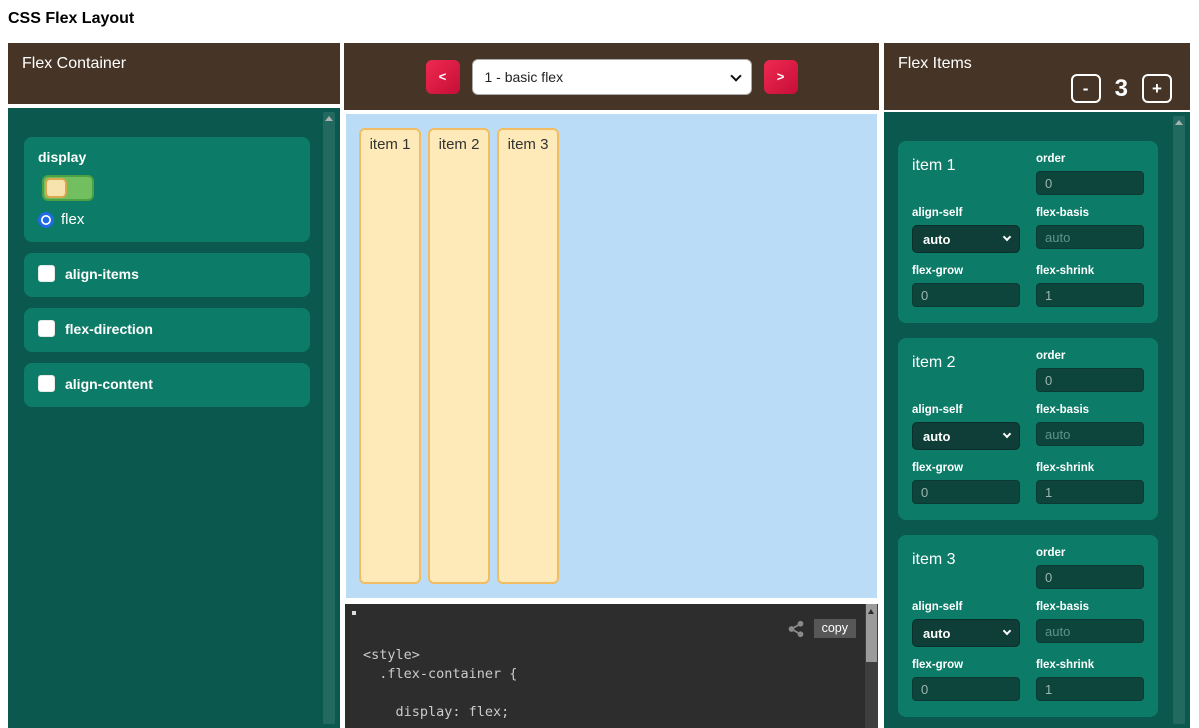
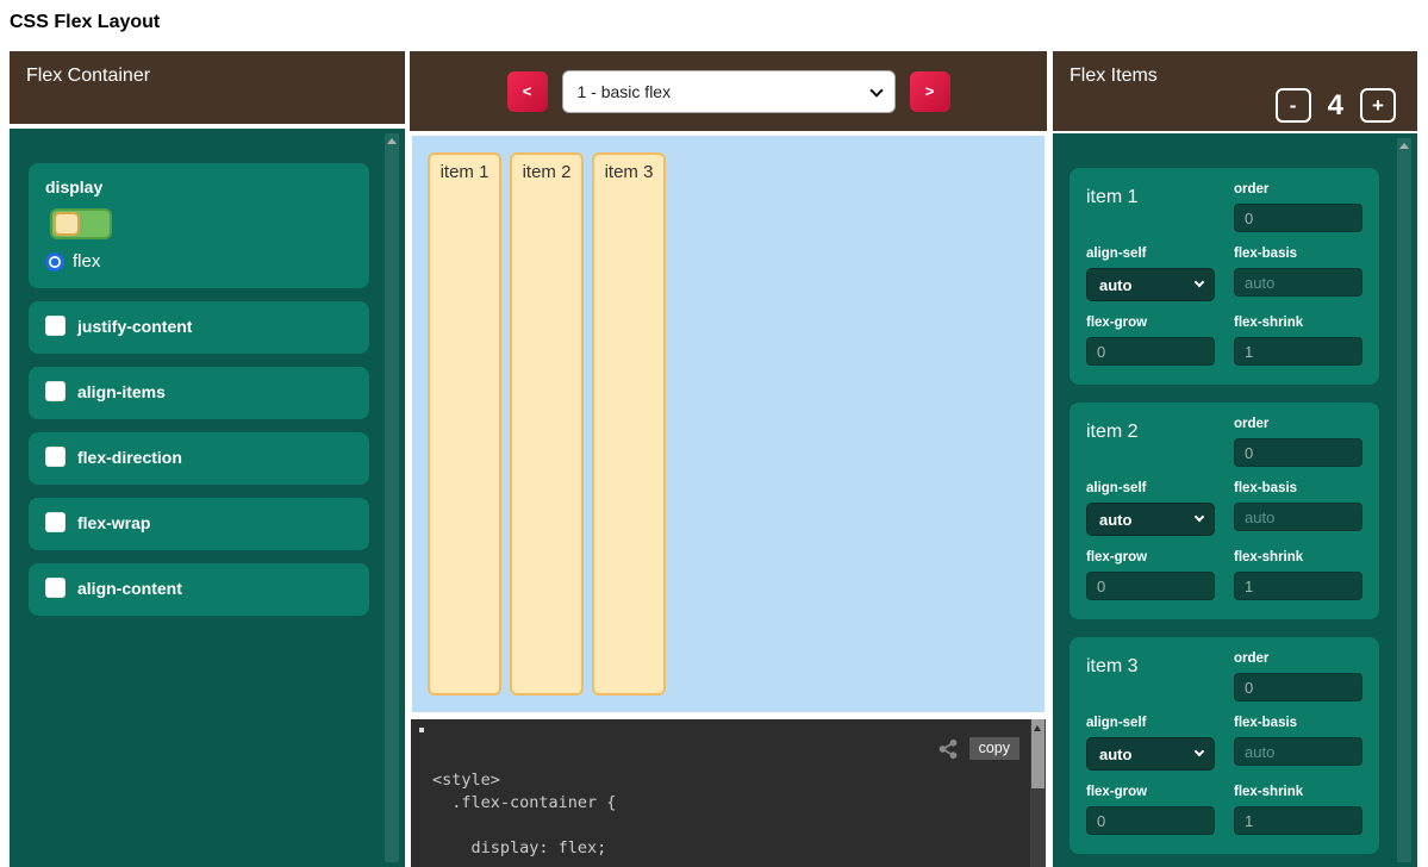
  CSS Flex Layout
  Flex Container
  display
  flex
+ justify-content
  align-items
  flex-direction
+ flex-wrap
  align-content
  <
  1 - basic flex
  >
  item 1
  item 2
  item 3
  copy
  <style>
  .flex-container {
  display: flex;
  Flex Items
  -
- 3
+ 4
  +
  item 1
  order
  0
  align-self
  auto
  flex-basis
  auto
  flex-grow
  0
  flex-shrink
  1
  item 2
  order
  0
  align-self
  auto
  flex-basis
  auto
  flex-grow
  0
  flex-shrink
  1
  item 3
  order
  0
  align-self
  auto
  flex-basis
  auto
  flex-grow
  0
  flex-shrink
  1
